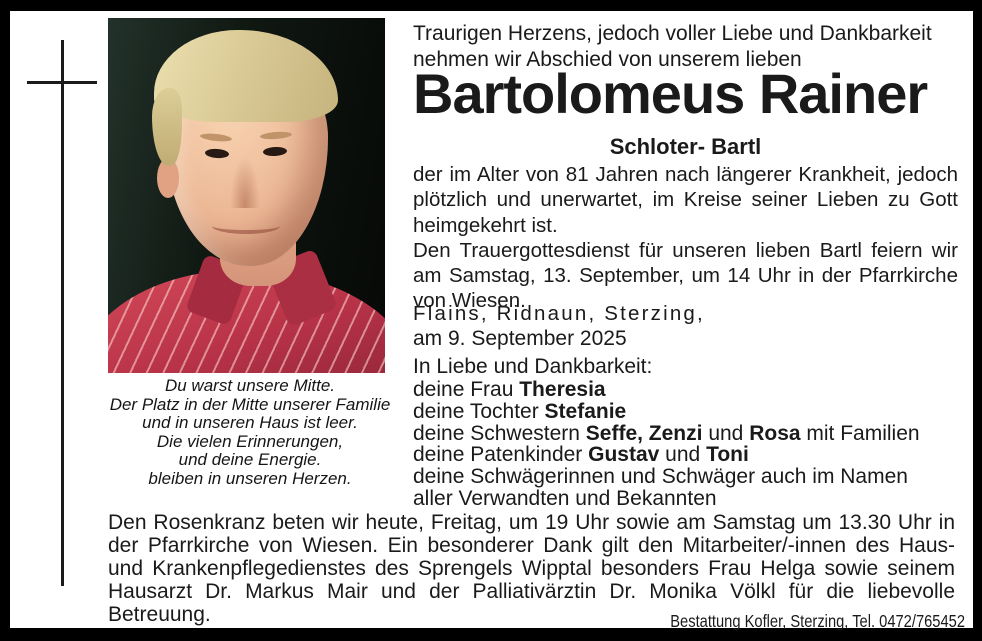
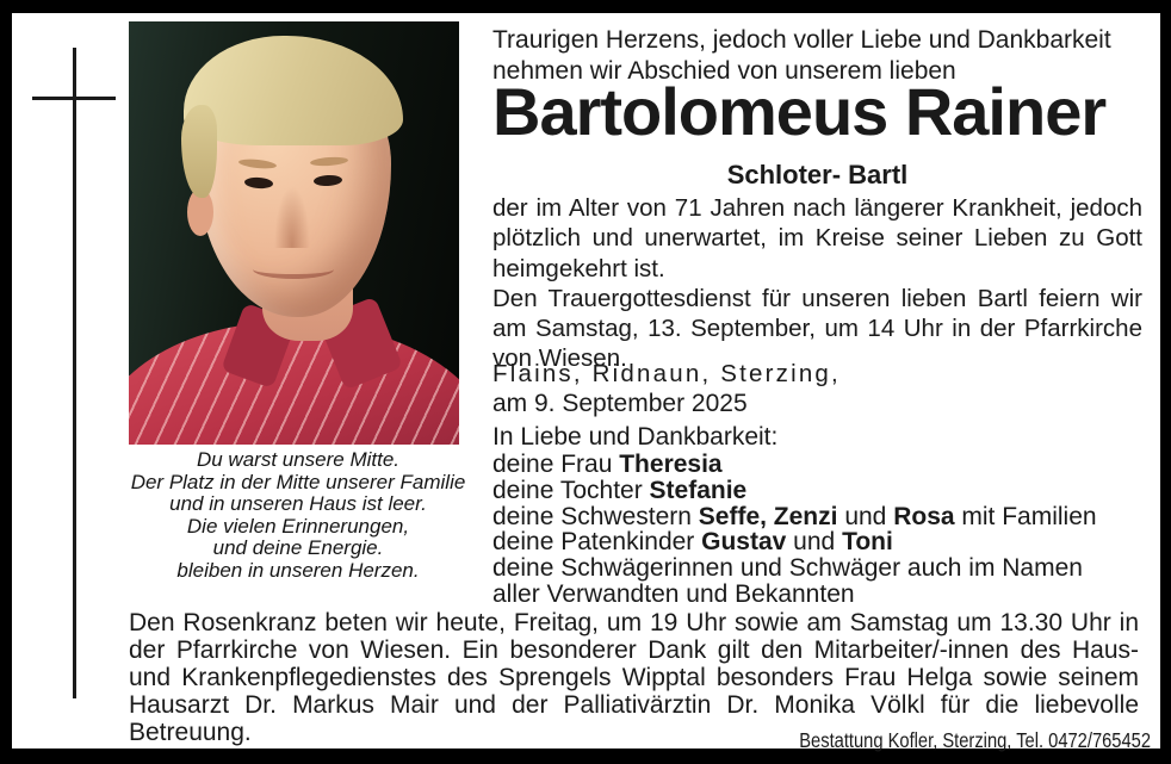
  Du warst unsere Mitte.
  Der Platz in der Mitte unserer Familie
  und in unseren Haus ist leer.
  Die vielen Erinnerungen,
  und deine Energie.
  bleiben in unseren Herzen.
  Traurigen Herzens, jedoch voller Liebe und Dankbarkeit
  nehmen wir Abschied von unserem lieben
  Bartolomeus Rainer
  Schloter- Bartl
- der im Alter von 81 Jahren nach längerer Krankheit, jedoch plötzlich und unerwartet, im Kreise seiner Lieben zu Gott heimgekehrt ist.
+ der im Alter von 71 Jahren nach längerer Krankheit, jedoch plötzlich und unerwartet, im Kreise seiner Lieben zu Gott heimgekehrt ist.
  Den Trauergottesdienst für unseren lieben Bartl feiern wir am Samstag, 13. September, um 14 Uhr in der Pfarr­kirche von Wiesen.
  Flains, Ridnaun, Sterzing,
  am 9. September 2025
  In Liebe und Dankbarkeit:
  deine Frau Theresia
  deine Tochter Stefanie
  deine Schwestern Seffe, Zenzi und Rosa mit Familien
  deine Patenkinder Gustav und Toni
  deine Schwägerinnen und Schwäger auch im Namen
  aller Verwandten und Bekannten
  Den Rosenkranz beten wir heute, Freitag, um 19 Uhr sowie am Samstag um 13.30 Uhr in der Pfarrkirche von Wiesen. Ein besonderer Dank gilt den Mitarbeiter/-innen des Haus- und Krankenpflegedienstes des Sprengels Wipptal besonders Frau Helga sowie seinem Hausarzt Dr. Markus Mair und der Palliativärztin Dr. Monika Völkl für die liebevolle Betreuung.
  Bestattung Kofler, Sterzing, Tel. 0472/765452
